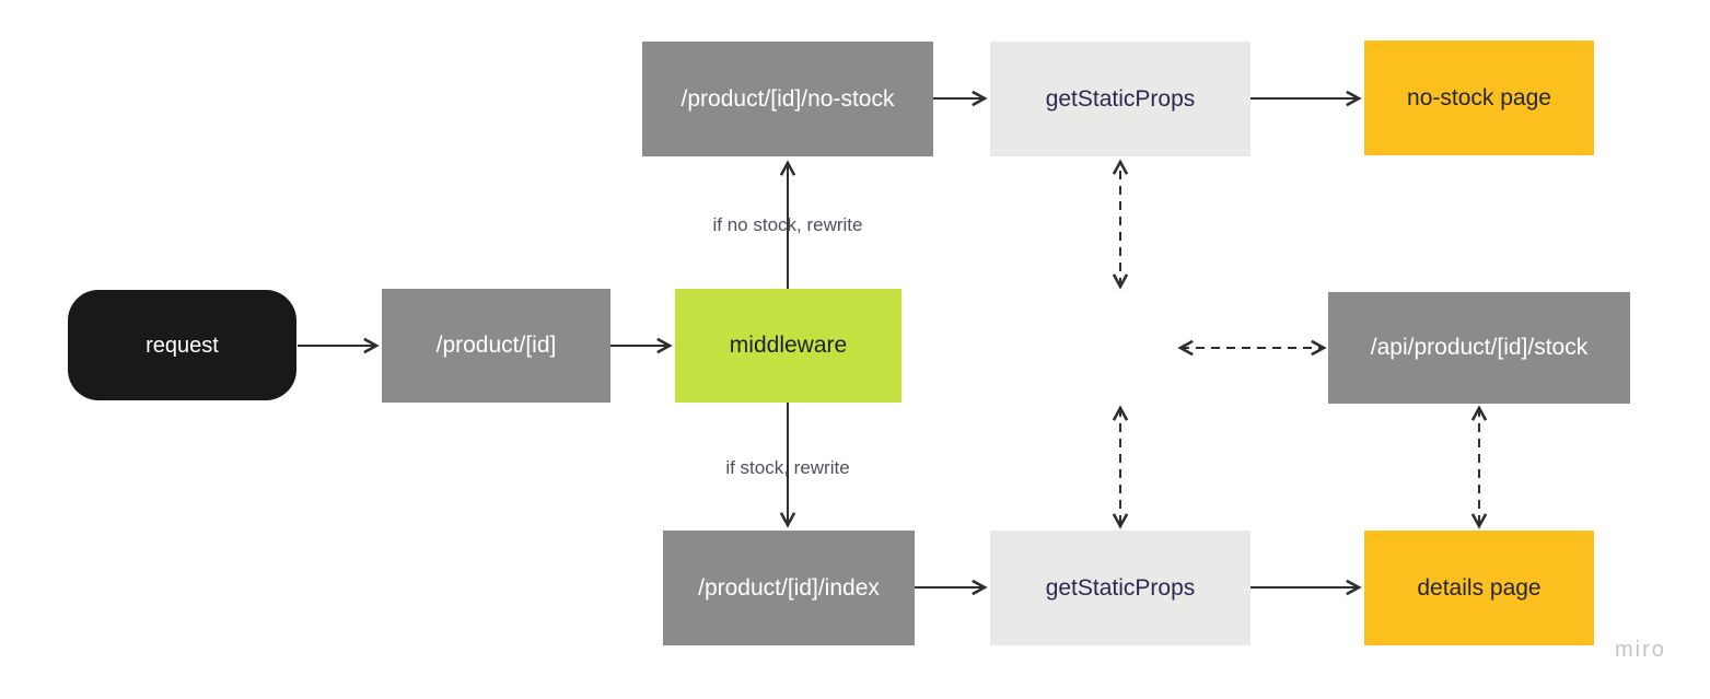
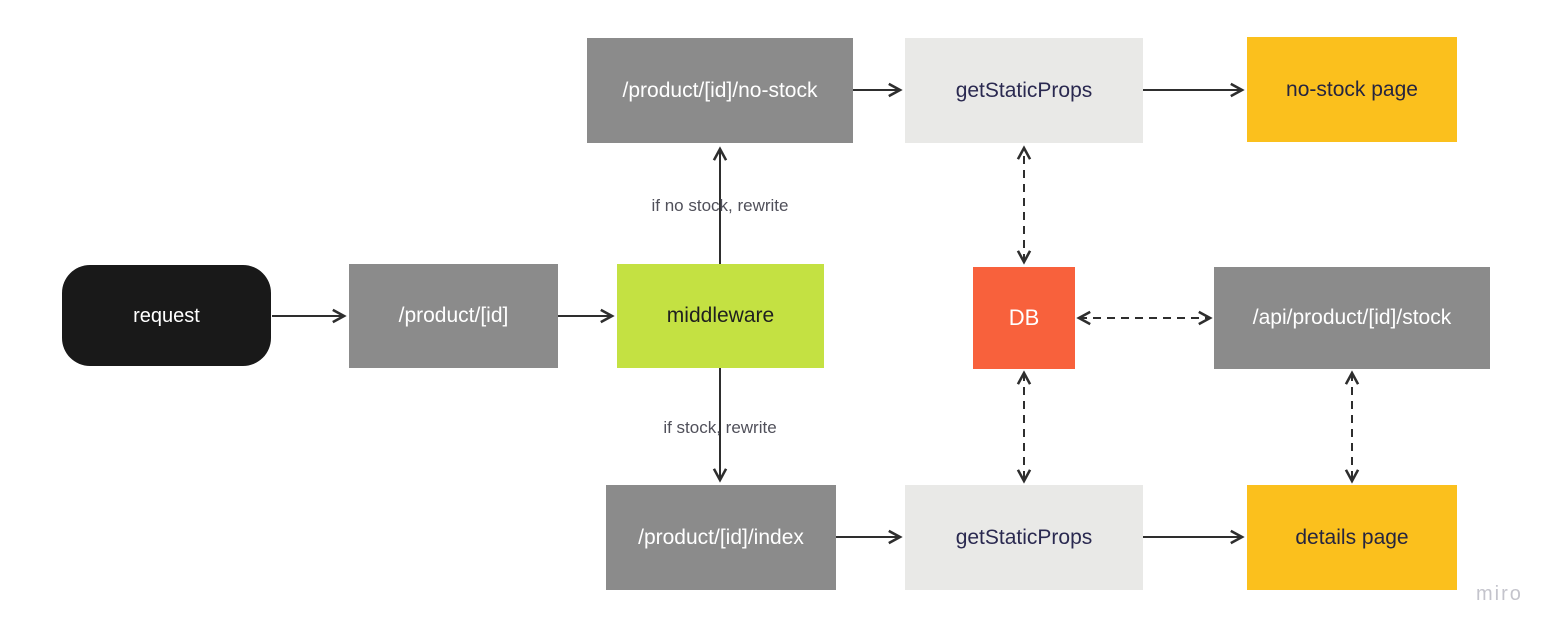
  request
  /product/[id]
  middleware
  /product/[id]/no-stock
  getStaticProps
  no-stock page
+ DB
  /api/product/[id]/stock
  /product/[id]/index
  getStaticProps
  details page
  if no stock, rewrite
  if stock, rewrite
  miro
